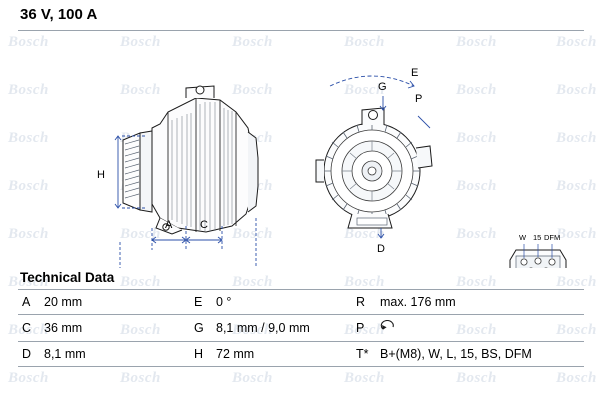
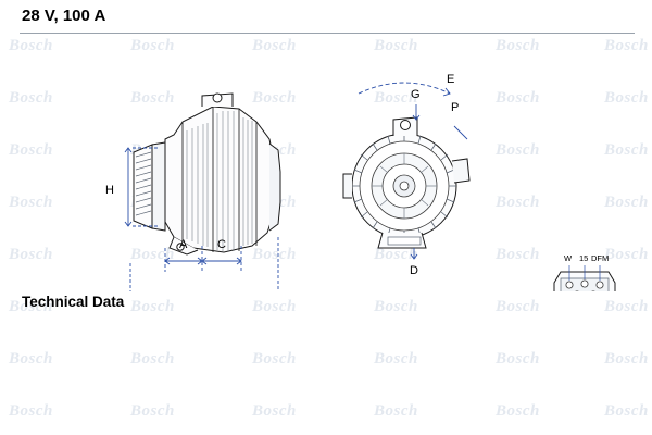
  Bosch
  Bosch
  Bosch
  Bosch
  Bosch
  Bosch
  Bosch
  Bosch
  Bosch
  Bosch
  Bosch
  Bosch
  Bosch
  Bosch
  Bosch
  Bosch
  Bosch
  Bosch
  Bosch
  Bosch
  Bosch
  Bosch
  Bosch
  Bosch
  Bosch
  Bosch
  Bosch
  Bosch
  Bosch
  Bosch
  Bosch
  Bosch
  Bosch
  Bosch
  Bosch
  Bosch
  Bosch
  Bosch
  Bosch
  Bosch
  Bosch
  Bosch
- 36 V, 100 A
+ 28 V, 100 A
  H
  A
  C
  E
  G
  P
  D
  W
  15
  DFM
  Technical Data
- A	20 mm	E	0 °	R	max. 176 mm
- C	36 mm	G	8,1 mm / 9,0 mm	P
- D	8,1 mm	H	72 mm	T*	B+(M8), W, L, 15, BS, DFM
